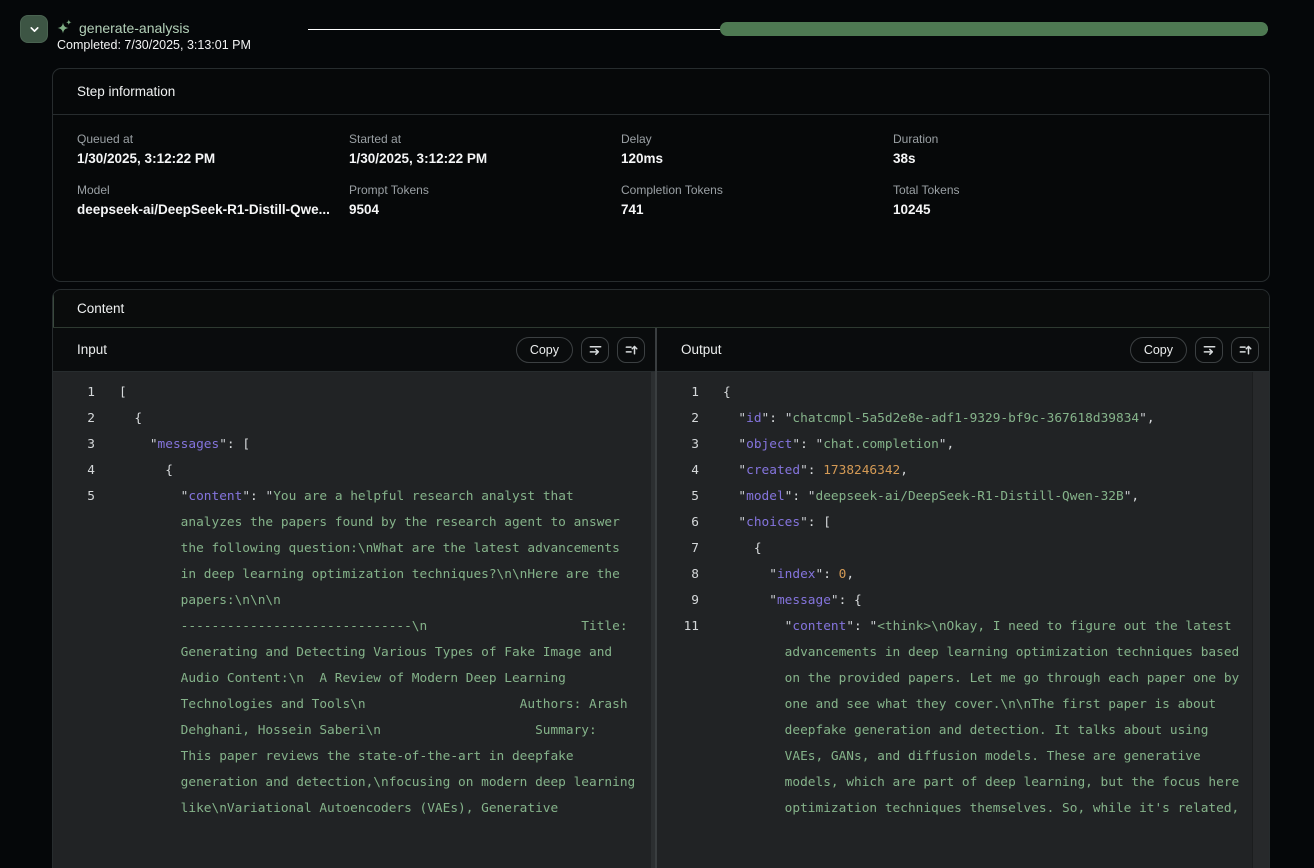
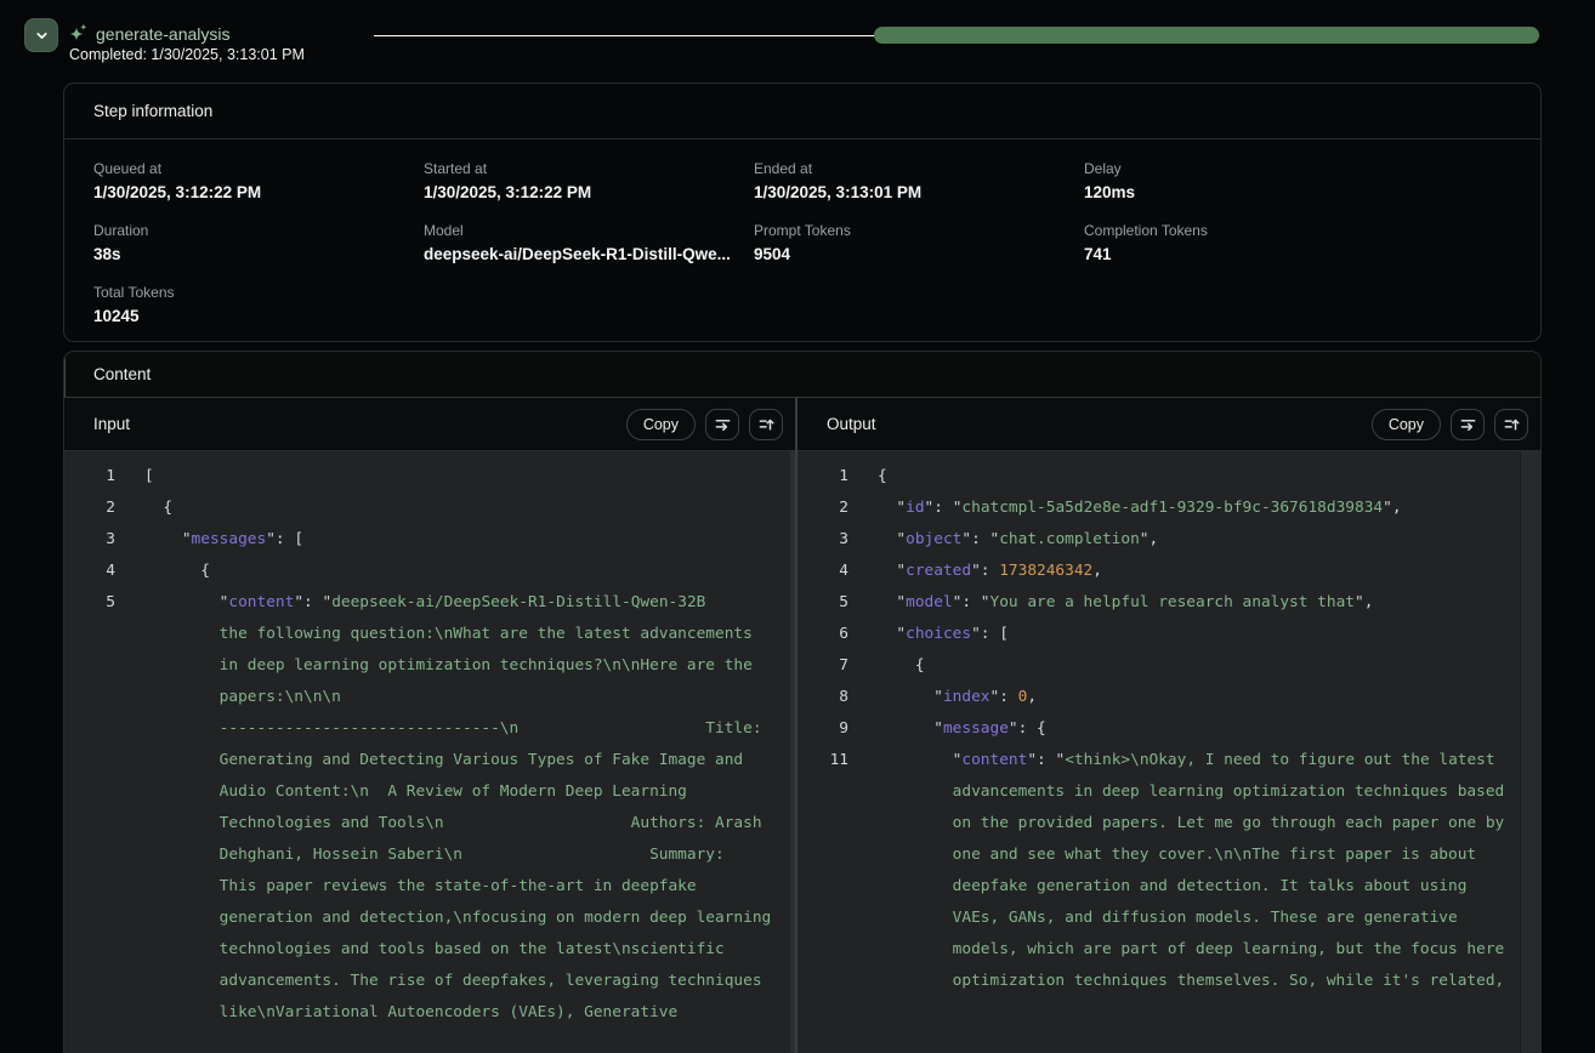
  generate-analysis
- Completed: 7/30/2025, 3:13:01 PM
+ Completed: 1/30/2025, 3:13:01 PM
  Step information
  Queued at
  1/30/2025, 3:12:22 PM
  Started at
  1/30/2025, 3:12:22 PM
+ Ended at
+ 1/30/2025, 3:13:01 PM
  Delay
  120ms
  Duration
  38s
  Model
  deepseek-ai/DeepSeek-R1-Distill-Qwe...
  Prompt Tokens
  9504
  Completion Tokens
  741
  Total Tokens
  10245
  Content
  Input
  Copy
  1
  [
  2
  {
  3
  "messages": [
  4
  {
  5
- "content": "You are a helpful research analyst that
+ "content": "deepseek-ai/DeepSeek-R1-Distill-Qwen-32B
- analyzes the papers found by the research agent to answer
  the following question:\nWhat are the latest advancements
  in deep learning optimization techniques?\n\nHere are the
  papers:\n\n\n
  ------------------------------\n Title:
  Generating and Detecting Various Types of Fake Image and
  Audio Content:\n A Review of Modern Deep Learning
  Technologies and Tools\n Authors: Arash
  Dehghani, Hossein Saberi\n Summary:
  This paper reviews the state-of-the-art in deepfake
  generation and detection,\nfocusing on modern deep learning
+ technologies and tools based on the latest\nscientific
+ advancements. The rise of deepfakes, leveraging techniques
  like\nVariational Autoencoders (VAEs), Generative
  Output
  Copy
  1
  {
  2
  "id": "chatcmpl-5a5d2e8e-adf1-9329-bf9c-367618d39834",
  3
  "object": "chat.completion",
  4
  "created": 1738246342,
  5
- "model": "deepseek-ai/DeepSeek-R1-Distill-Qwen-32B",
+ "model": "You are a helpful research analyst that",
  6
  "choices": [
  7
  {
  8
  "index": 0,
  9
  "message": {
  11
  "content": "<think>\nOkay, I need to figure out the latest
  advancements in deep learning optimization techniques based
  on the provided papers. Let me go through each paper one by
  one and see what they cover.\n\nThe first paper is about
  deepfake generation and detection. It talks about using
  VAEs, GANs, and diffusion models. These are generative
  models, which are part of deep learning, but the focus here
  optimization techniques themselves. So, while it's related,
